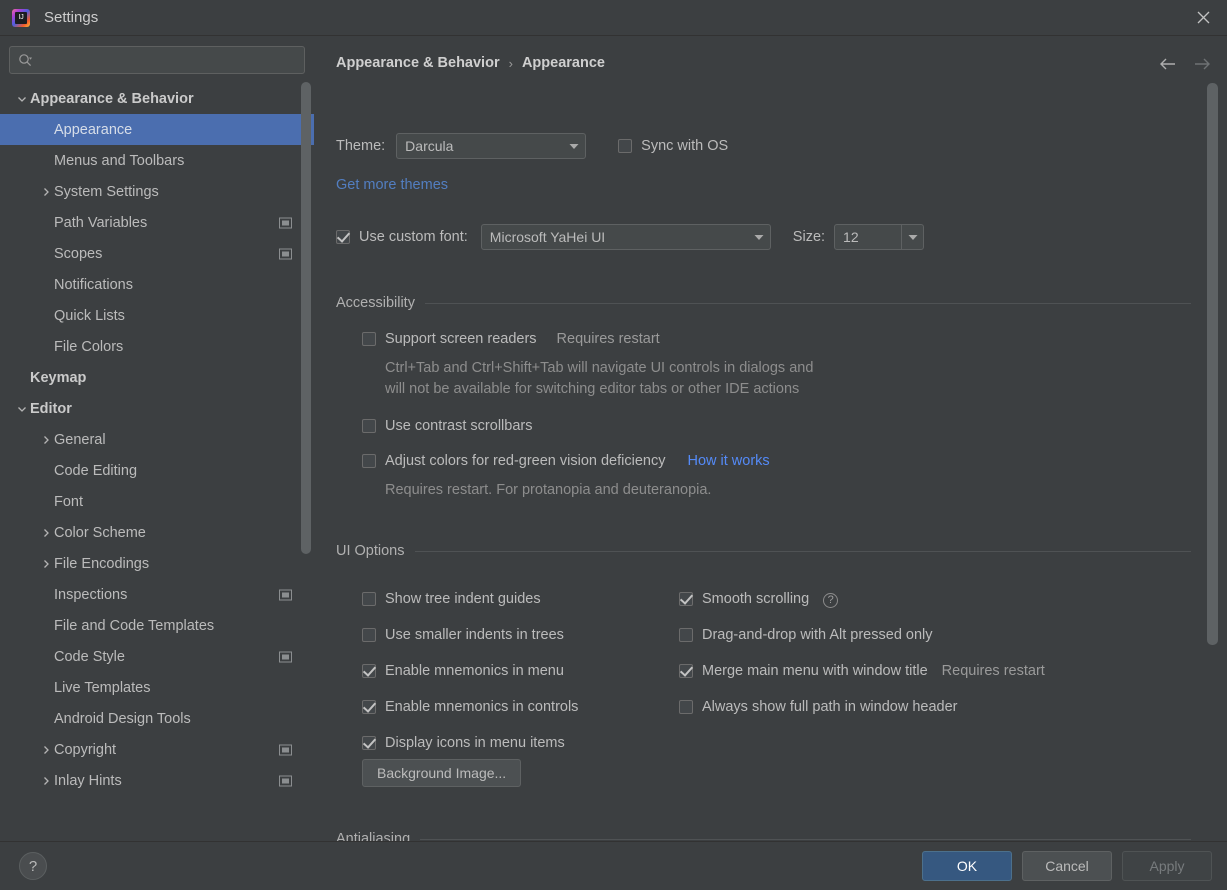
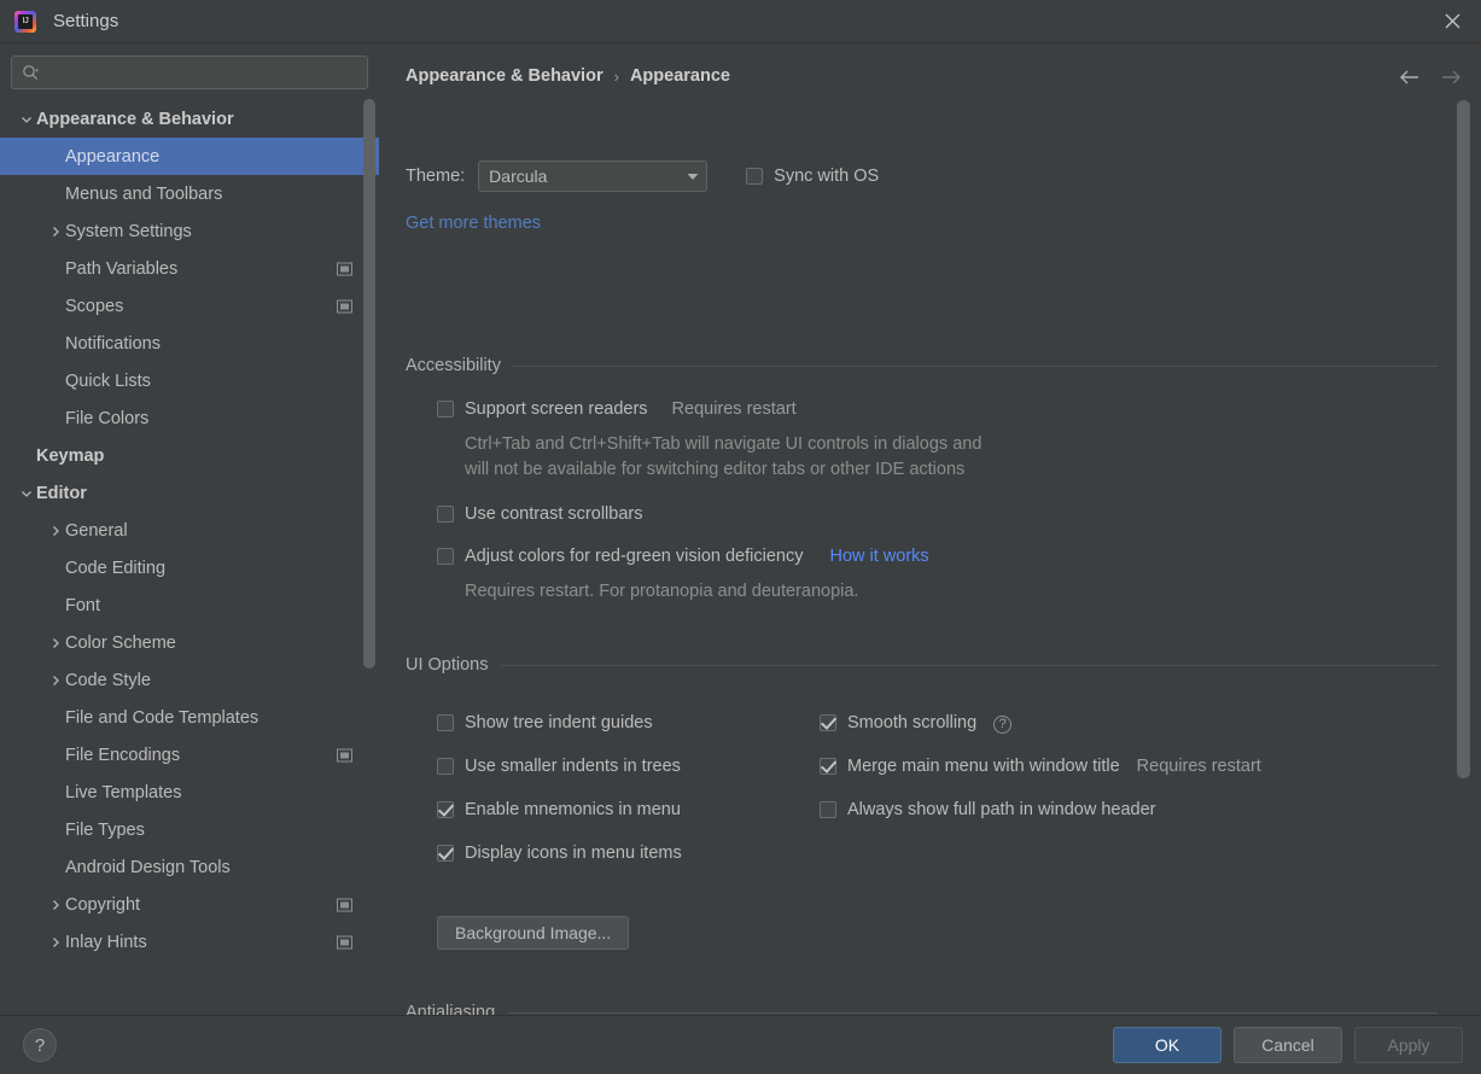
  Settings
  Appearance & Behavior
  Appearance
  Menus and Toolbars
  System Settings
  Path Variables
  Scopes
  Notifications
  Quick Lists
  File Colors
  Keymap
  Editor
  General
  Code Editing
  Font
  Color Scheme
- File Encodings
+ Code Style
- Inspections
  File and Code Templates
- Code Style
+ File Encodings
  Live Templates
+ File Types
  Android Design Tools
  Copyright
  Inlay Hints
  Appearance & Behavior
  ›
  Appearance
  Theme:
  Darcula
  Sync with OS
  Get more themes
- Use custom font:
- Microsoft YaHei UI
- Size:
- 12
  Accessibility
  Support screen readers
  Requires restart
  Ctrl+Tab and Ctrl+Shift+Tab will navigate UI controls in dialogs and
  will not be available for switching editor tabs or other IDE actions
  Use contrast scrollbars
  Adjust colors for red-green vision deficiency
  How it works
  Requires restart. For protanopia and deuteranopia.
  UI Options
  Show tree indent guides
  Use smaller indents in trees
  Enable mnemonics in menu
- Enable mnemonics in controls
  Display icons in menu items
  Smooth scrolling
  ?
- Drag-and-drop with Alt pressed only
  Merge main menu with window title
  Requires restart
  Always show full path in window header
  Background Image...
  Antialiasing
  ?
  OK
  Cancel
  Apply
